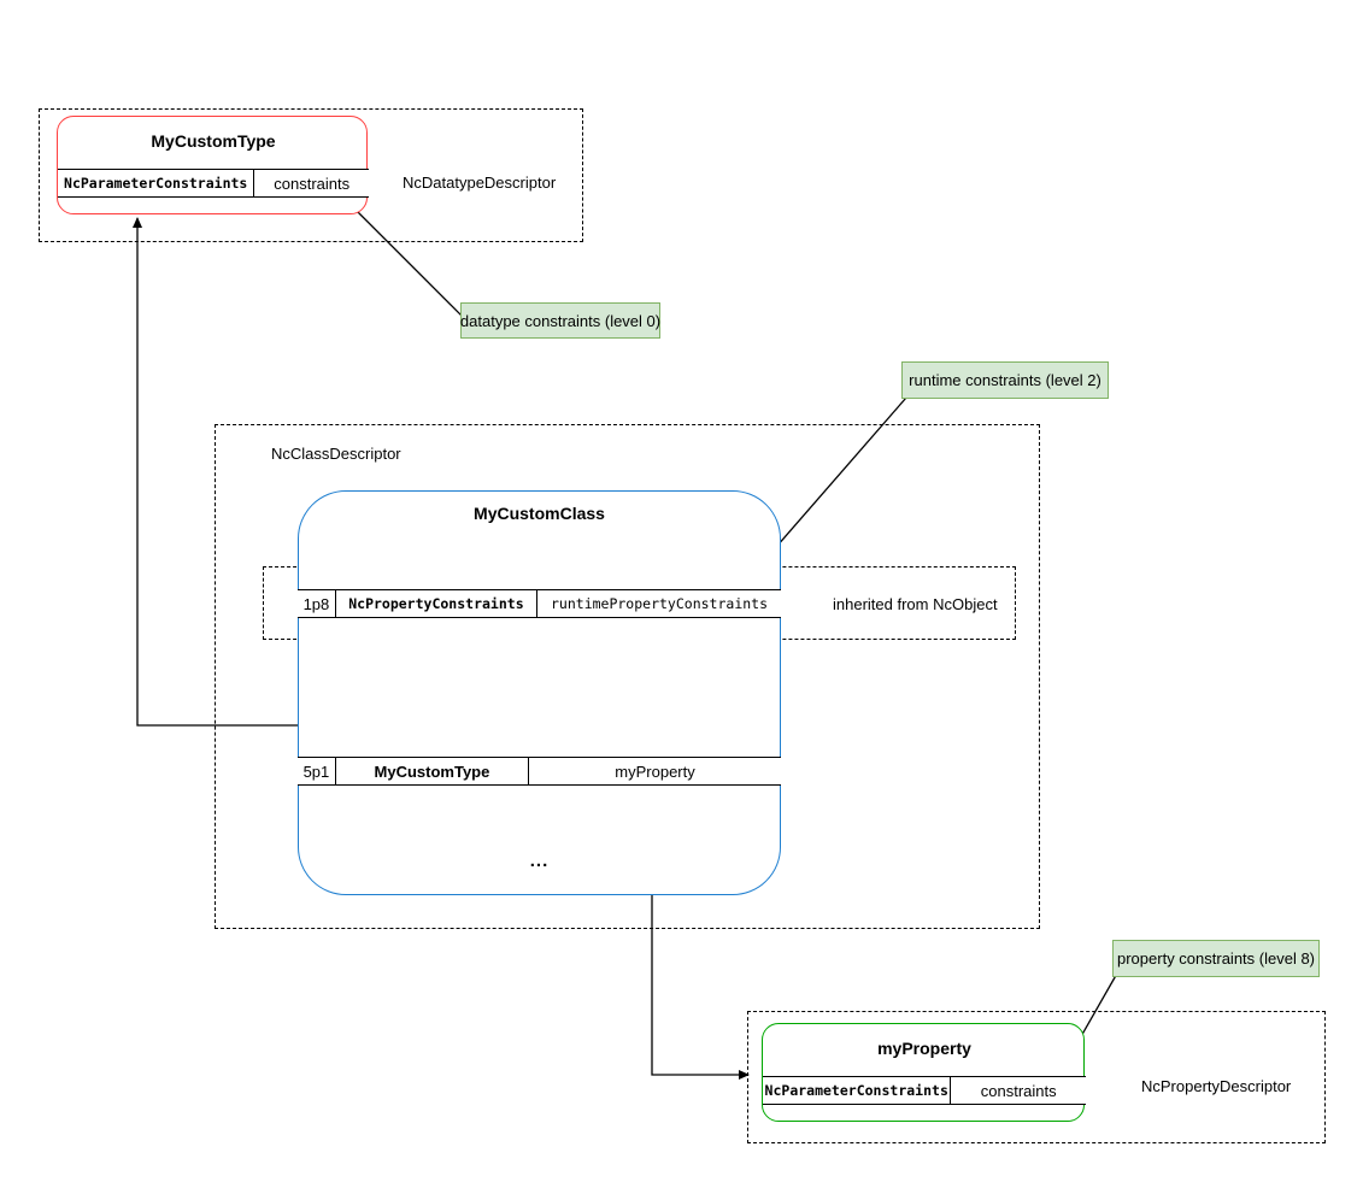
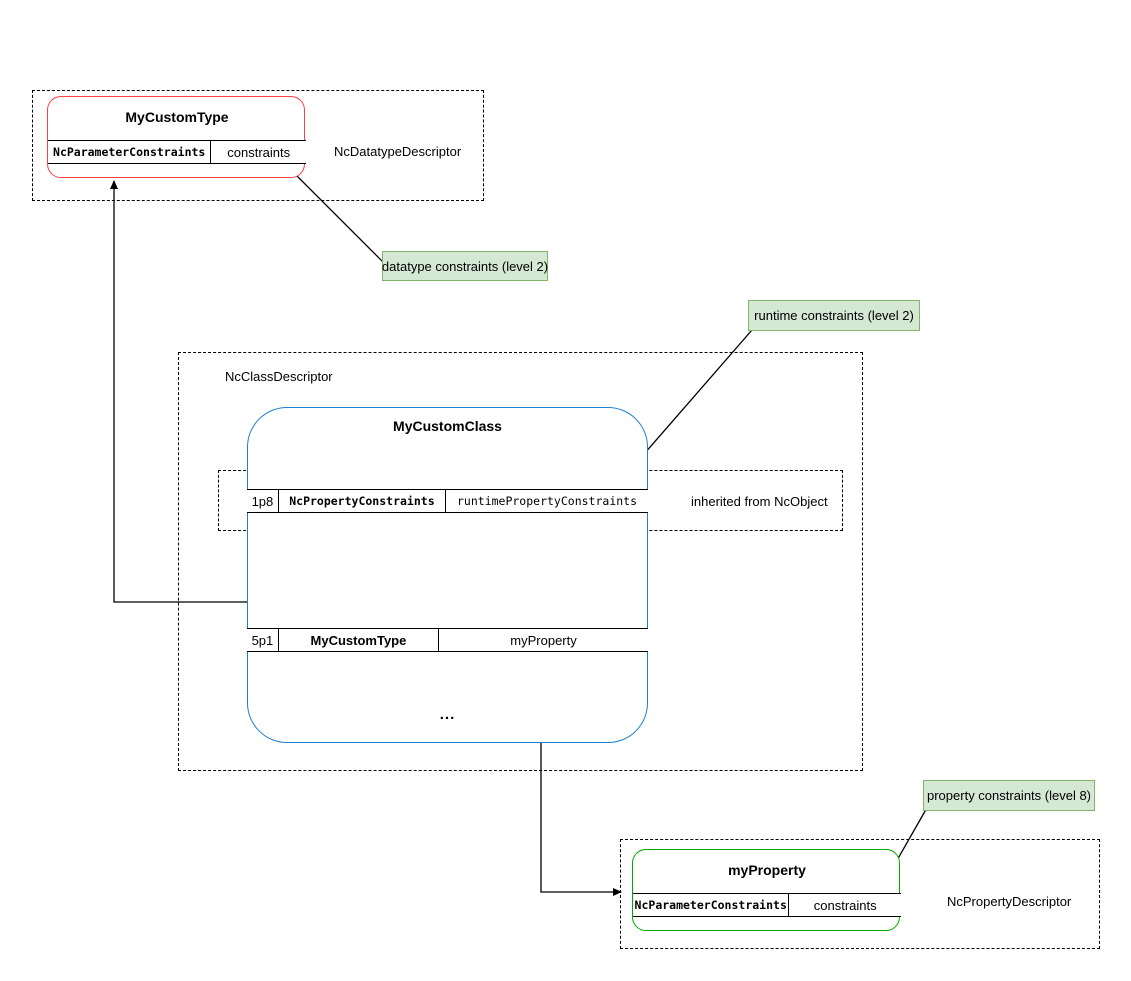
  NcDatatypeDescriptor
  MyCustomType
  NcParameterConstraints
  constraints
- datatype constraints (level 0)
+ datatype constraints (level 2)
  runtime constraints (level 2)
  property constraints (level 8)
  NcClassDescriptor
  inherited from NcObject
  MyCustomClass
  1p8
  NcPropertyConstraints
  runtimePropertyConstraints
  5p1
  MyCustomType
  myProperty
  ...
  NcPropertyDescriptor
  myProperty
  NcParameterConstraints
  constraints
